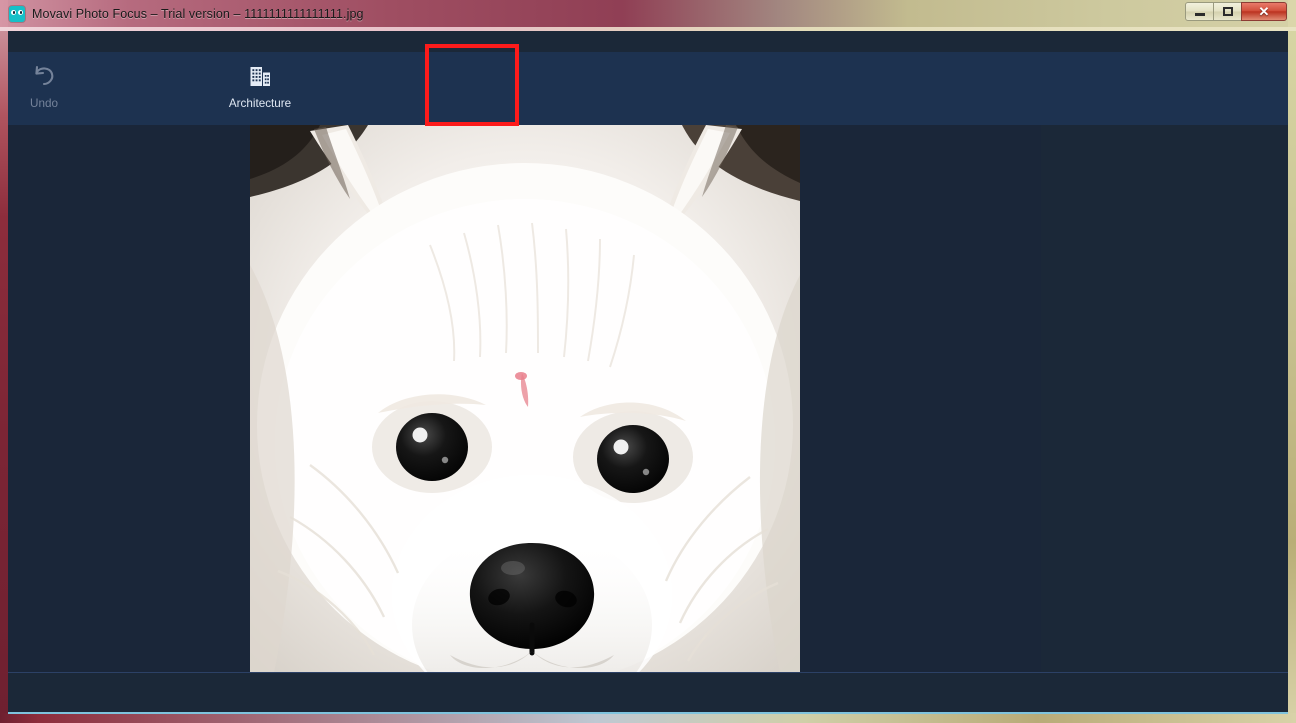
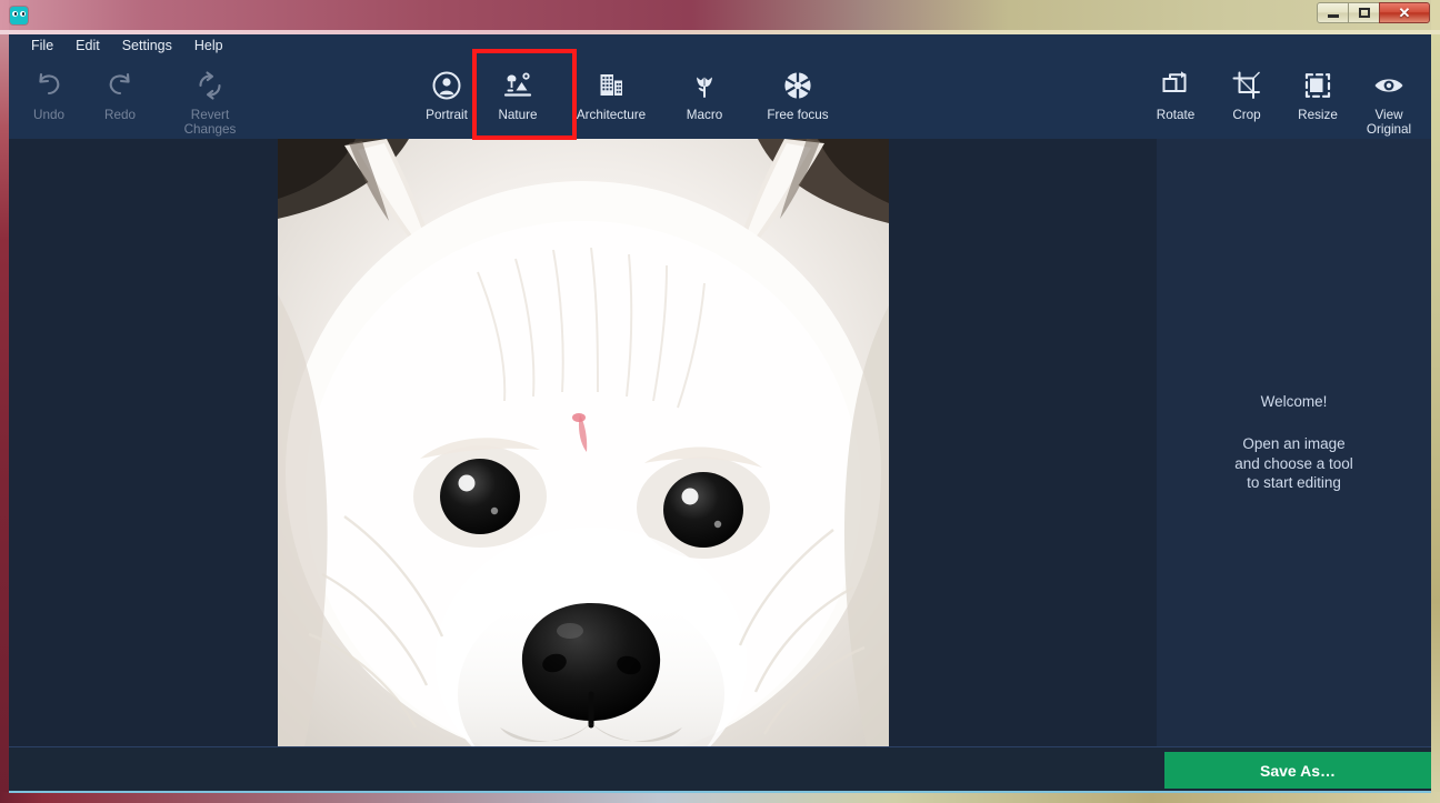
- Movavi Photo Focus – Trial version – 1111111111111111.jpg
  ✕
+ File
+ Edit
+ Settings
+ Help
  Undo
+ Redo
+ Revert
+ Changes
+ Portrait
+ Nature
  Architecture
+ Macro
+ Free focus
+ Rotate
+ Crop
+ Resize
+ View
+ Original
+ Welcome!
+ Open an image
+ and choose a tool
+ to start editing
+ Save As…
